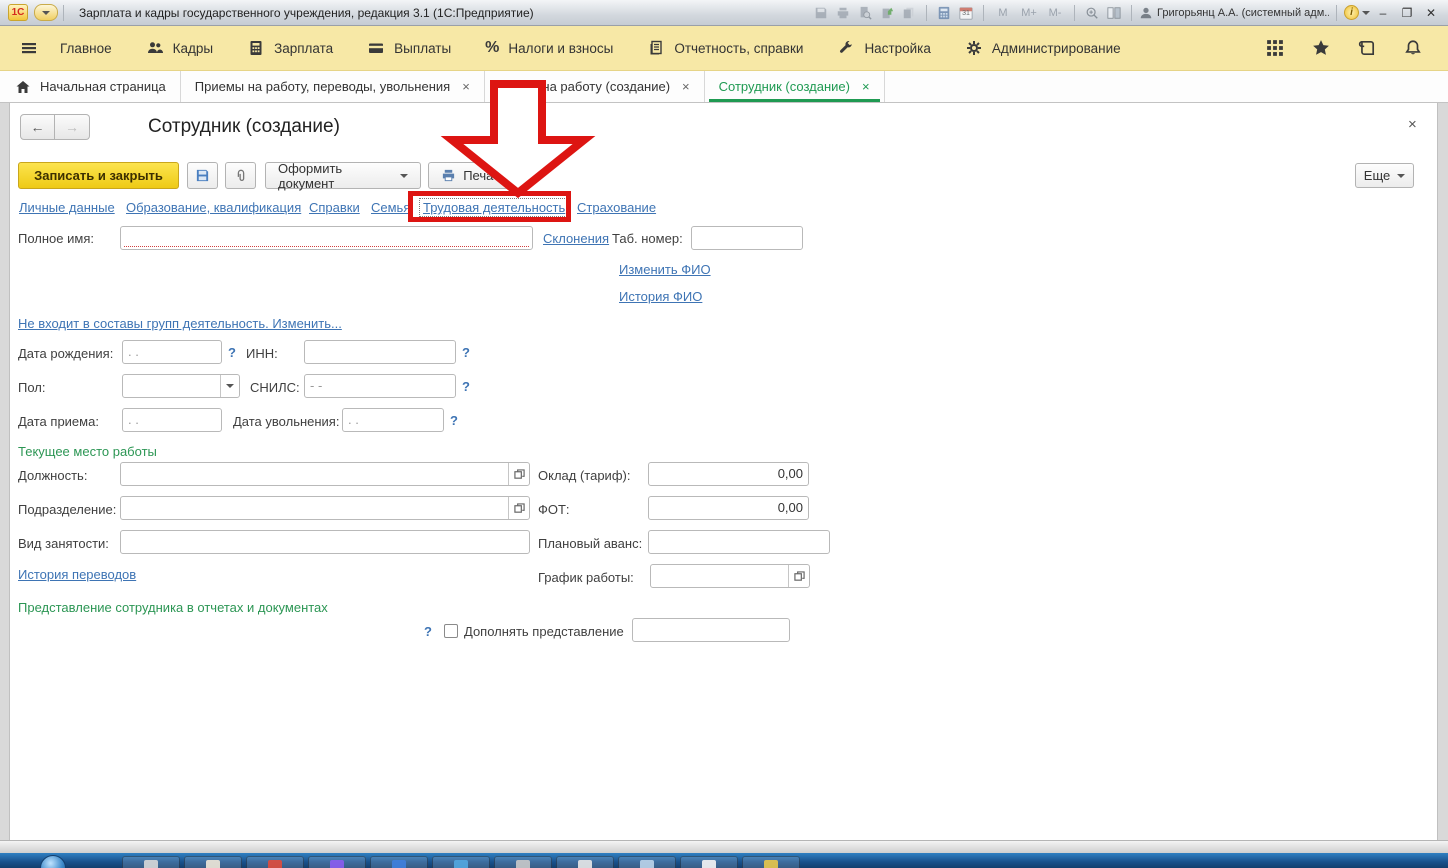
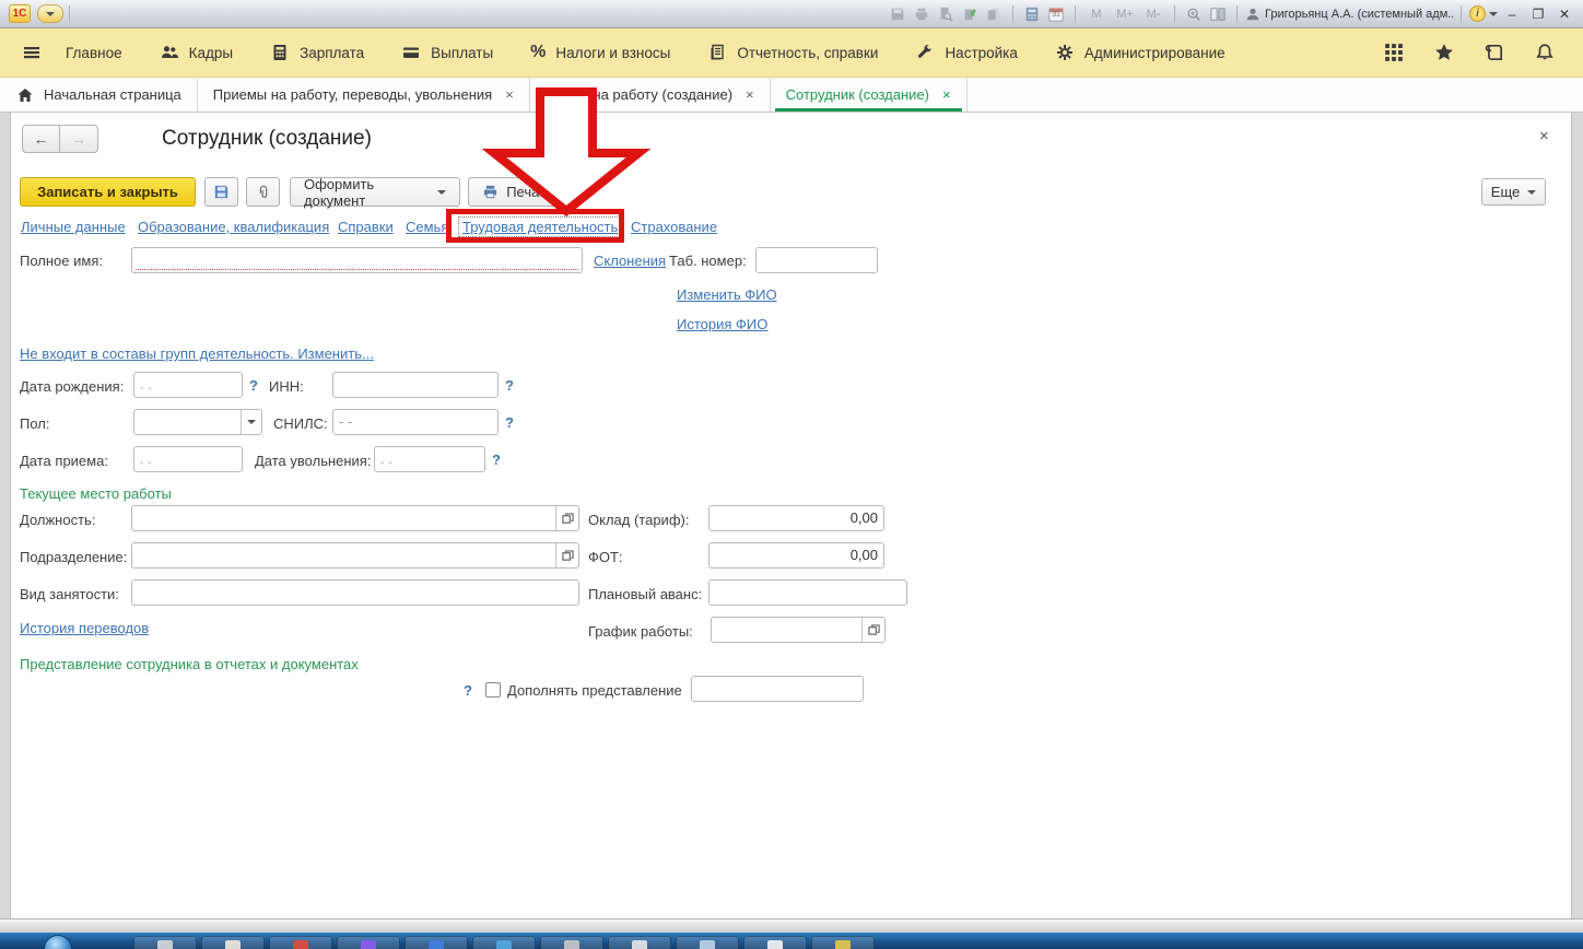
  1С
- Зарплата и кадры государственного учреждения, редакция 3.1 (1С:Предприятие)
  M
  M+
  M-
  Григорьянц А.А. (системный адм..
  i
  –
  ❐
  ✕
  Главное
  Кадры
  Зарплата
  Выплаты
  %
  Налоги и взносы
  Отчетность, справки
  Настройка
  Администрирование
  Начальная страница
  Приемы на работу, переводы, увольнения
  ×
  а работу (создание)
  ×
  Сотрудник (создание)
  ×
  ←
  →
  Сотрудник (создание)
  ×
  Записать и закрыть
  Оформить документ
  Еще
  Личные данные
  Образование, квалификация
  Справки
  Семья
  Трудовая деятельность
  Страхование
  Полное имя:
  Склонения
  Таб. номер:
  Изменить ФИО
  История ФИО
  Не входит в составы групп деятельность. Изменить...
  Дата рождения:
  . .
  ?
  ИНН:
  ?
  Пол:
  СНИЛС:
  - -
  ?
  Дата приема:
  . .
  Дата увольнения:
  . .
  ?
  Текущее место работы
  Должность:
  Оклад (тариф):
  0,00
  Подразделение:
  ФОТ:
  0,00
  Вид занятости:
  Плановый аванс:
  История переводов
  График работы:
  Представление сотрудника в отчетах и документах
  ?
  Дополнять представление
